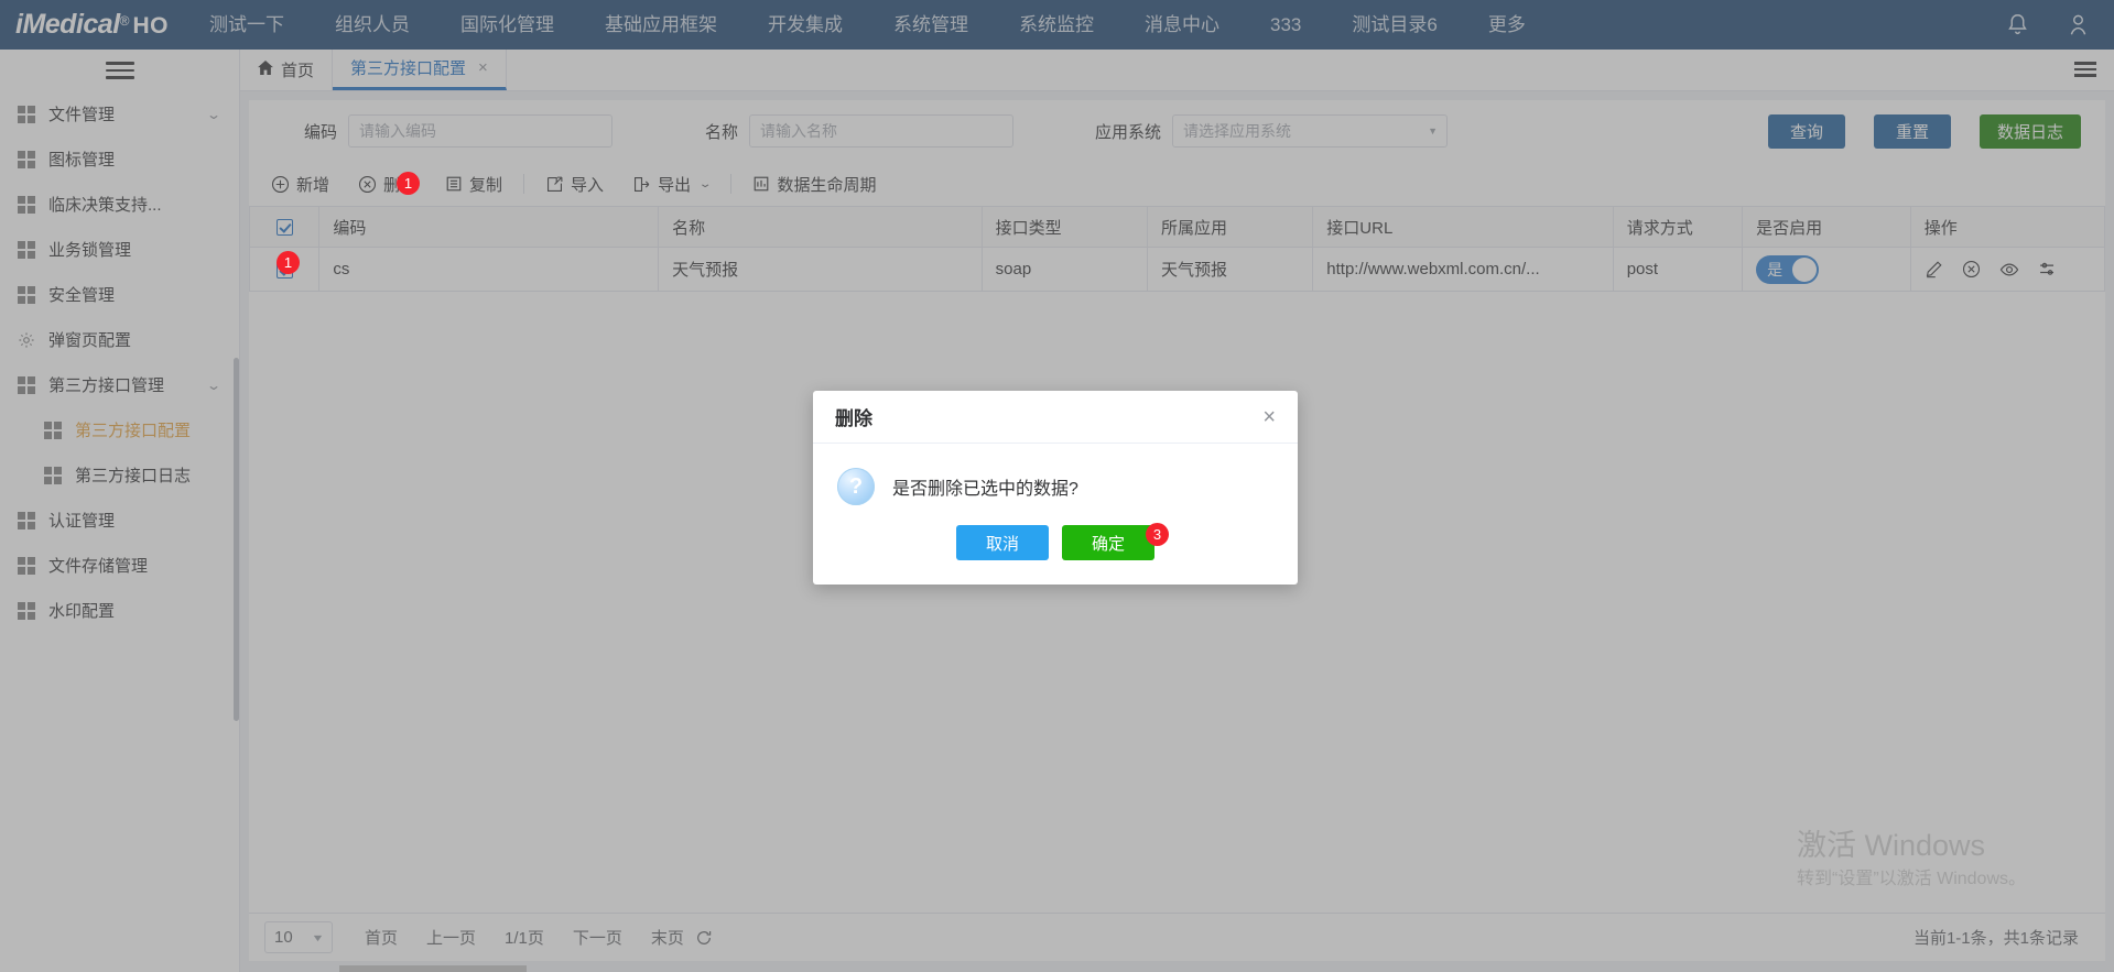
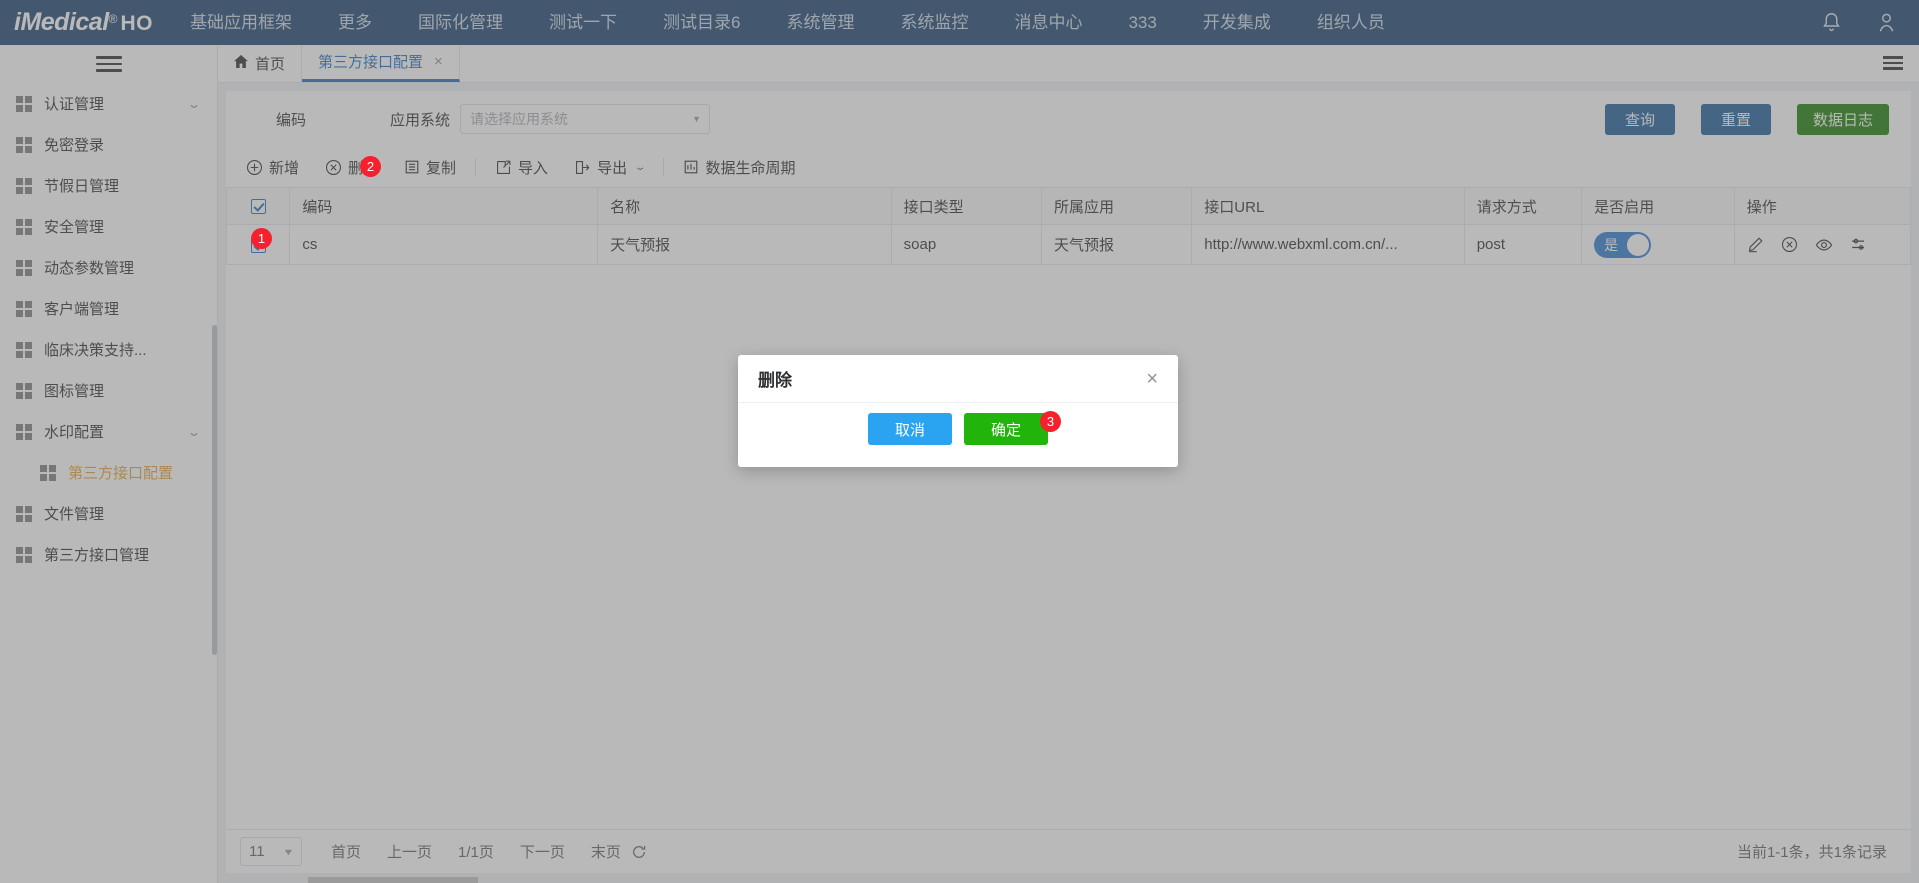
  iMedical
  ®
  HO
- 测试一下
+ 基础应用框架
- 组织人员
+ 更多
  国际化管理
- 基础应用框架
+ 测试一下
- 开发集成
+ 测试目录6
  系统管理
  系统监控
  消息中心
  333
- 测试目录6
+ 开发集成
- 更多
+ 组织人员
- 文件管理
+ 认证管理
  ⌄
+ 免密登录
+ 节假日管理
- 图标管理
+ 安全管理
+ 动态参数管理
+ 客户端管理
  临床决策支持...
- 业务锁管理
- 安全管理
+ 图标管理
- 弹窗页配置
- 第三方接口管理
+ 水印配置
  ⌄
  第三方接口配置
- 第三方接口日志
- 认证管理
+ 文件管理
- 文件存储管理
- 水印配置
+ 第三方接口管理
  首页
  第三方接口配置
  ×
  编码
- 请输入编码
- 名称
- 请输入名称
  应用系统
  请选择应用系统
  ▼
  查询
  重置
  数据日志
  新增
- 1
+ 2
  复制
  导入
  导出
  ⌄
  数据生命周期
  	编码	名称	接口类型	所属应用	接口URL	请求方式	是否启用	操作
  1	cs	天气预报	soap	天气预报	http://www.webxml.com.cn/...	post	是
- 10
+ 11
  ▼
  首页
  上一页
  1/1页
  下一页
  末页
  当前1-1条，共1条记录
- 激活 Windows
- 转到“设置”以激活 Windows。
  删除
  ×
- ?
- 是否删除已选中的数据?
  取消
  确定
  3
